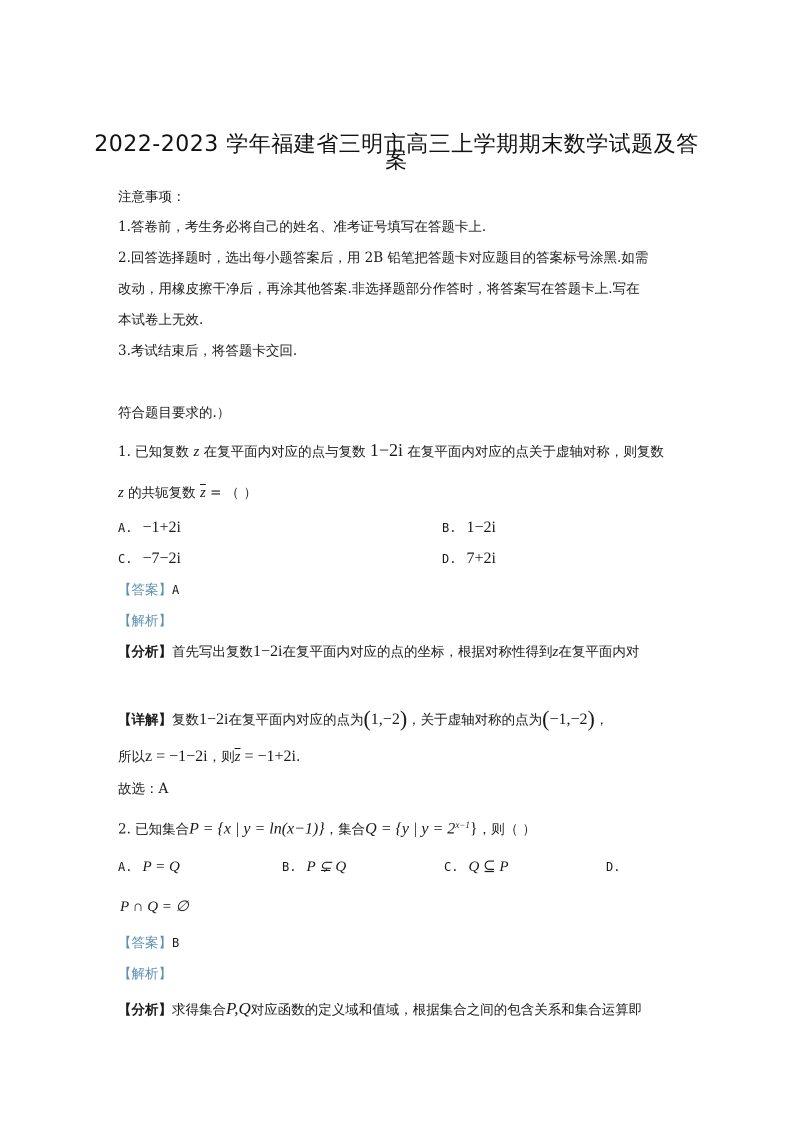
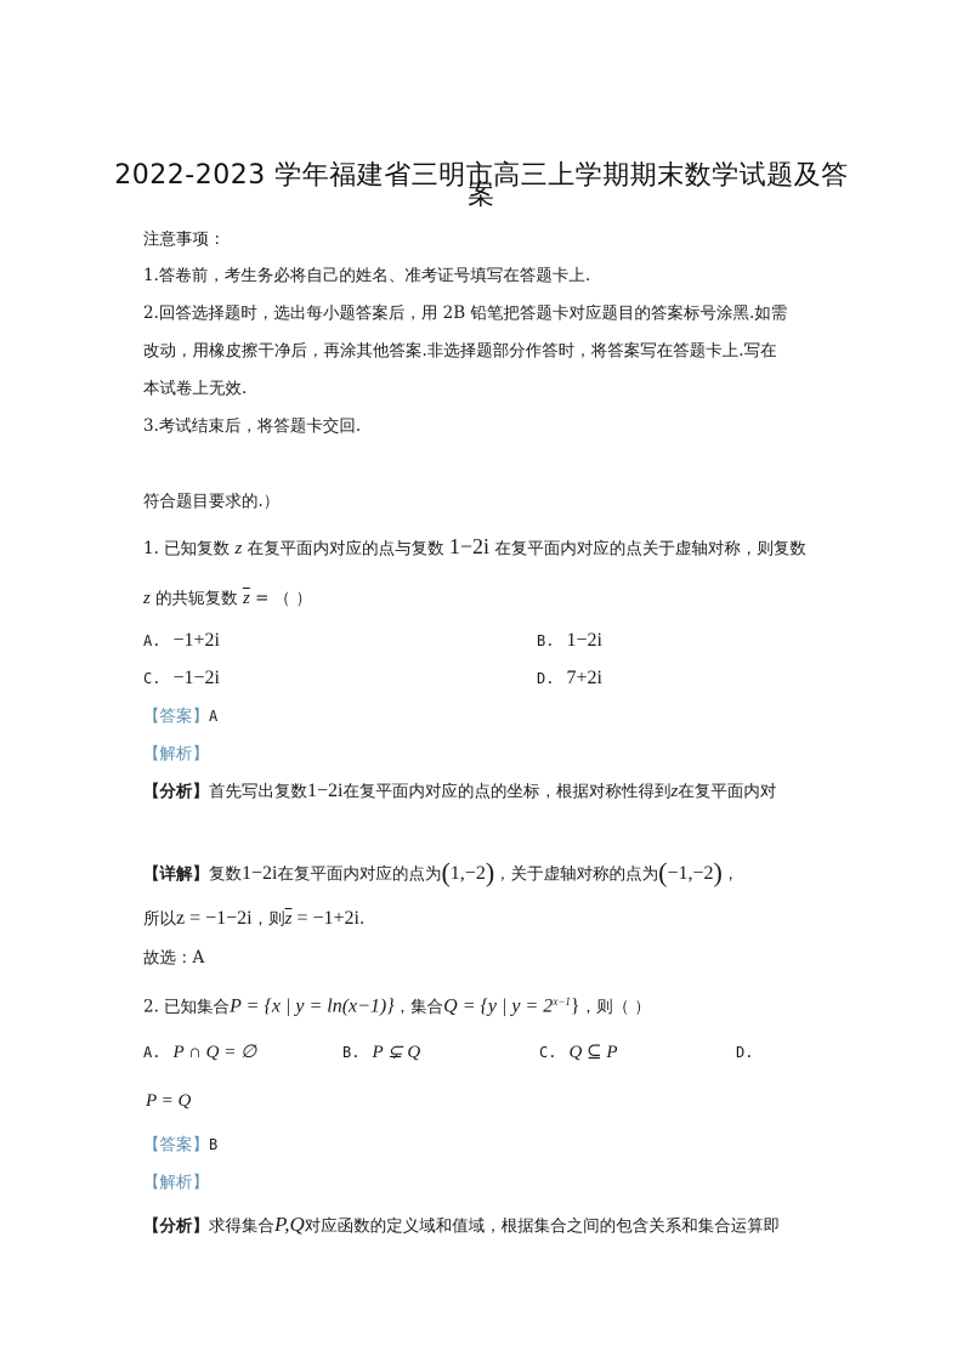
  2022-2023 学年福建省三明市高三上学期期末数学试题及答
  案
  注意事项：
  1.答卷前，考生务必将自己的姓名、准考证号填写在答题卡上.
  2.回答选择题时，选出每小题答案后，用 2B 铅笔把答题卡对应题目的答案标号涂黑.如需
  改动，用橡皮擦干净后，再涂其他答案.非选择题部分作答时，将答案写在答题卡上.写在
  本试卷上无效.
  3.考试结束后，将答题卡交回.
  符合题目要求的.）
  1. 已知复数 z 在复平面内对应的点与复数 1−2i 在复平面内对应的点关于虚轴对称，则复数
  z 的共轭复数 z = （ ）
  A. −1+2i
  B. 1−2i
- C. −7−2i
+ C. −1−2i
  D. 7+2i
  【答案】A
  【解析】
  【分析】首先写出复数1−2i在复平面内对应的点的坐标，根据对称性得到z在复平面内对
  【详解】复数1−2i在复平面内对应的点为(1,−2)，关于虚轴对称的点为(−1,−2)，
  所以z = −1−2i，则z = −1+2i.
  故选：A
  2. 已知集合P = {x | y = ln(x−1)}，集合Q = {y | y = 2x−1}，则（ ）
- A. P = Q
+ A. P ∩ Q = ∅
  B. P ⊊ Q
  C. Q ⊆ P
  D.
- P ∩ Q = ∅
+ P = Q
  【答案】B
  【解析】
  【分析】求得集合P,Q对应函数的定义域和值域，根据集合之间的包含关系和集合运算即
